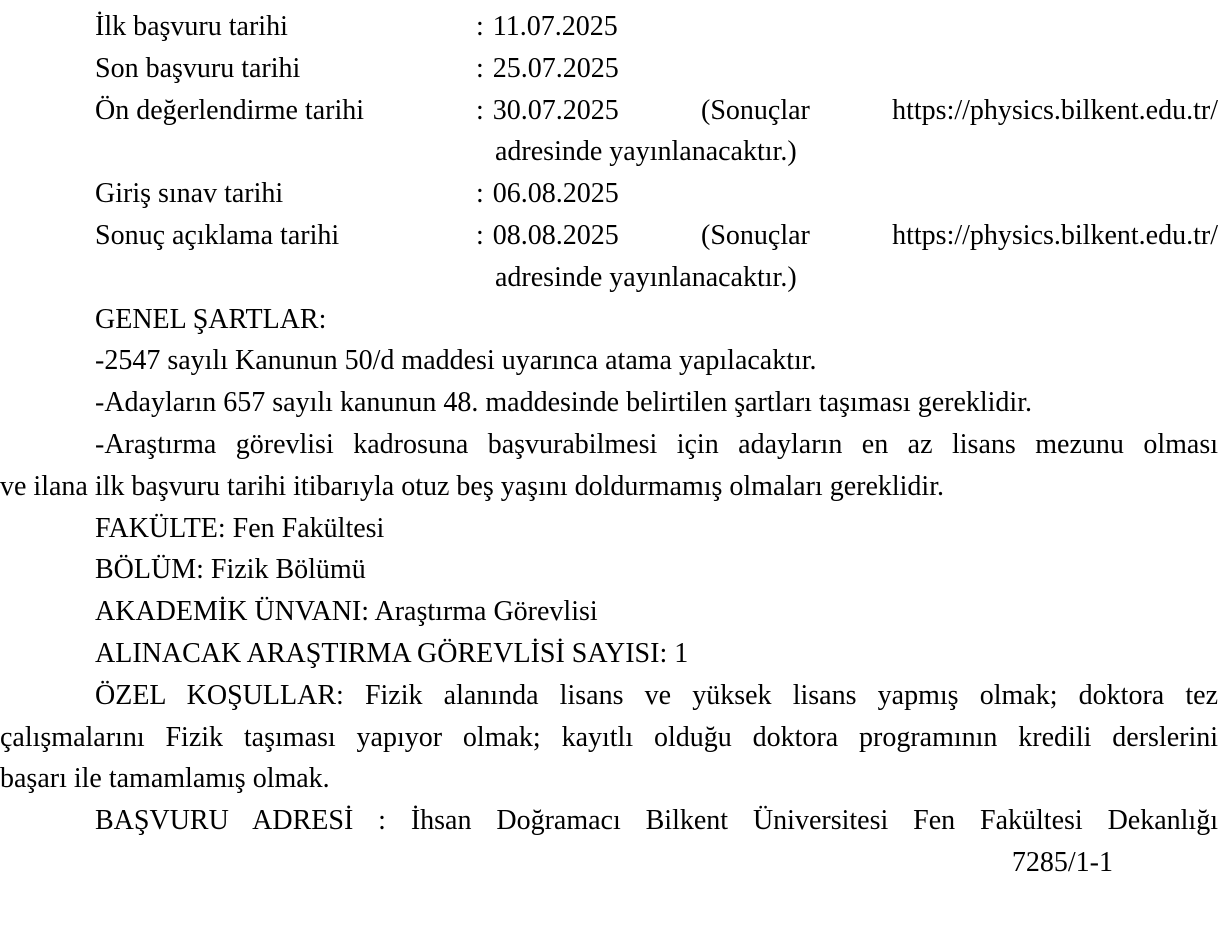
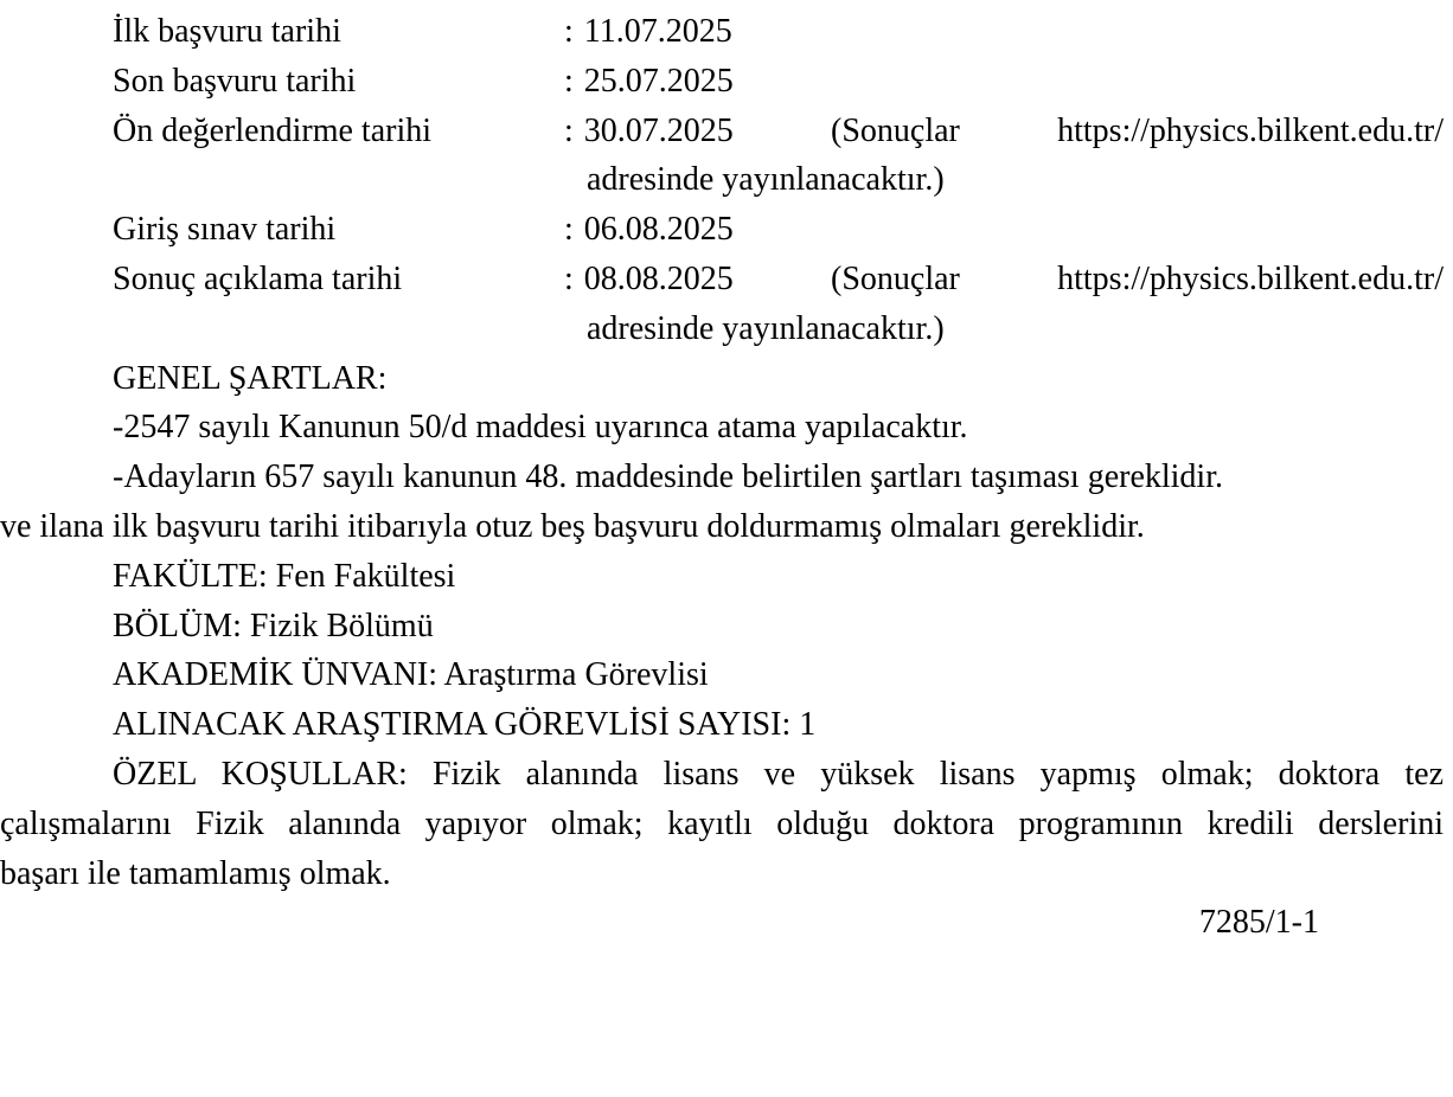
  İlk başvuru tarihi
  :
  11.07.2025
  Son başvuru tarihi
  :
  25.07.2025
  Ön değerlendirme tarihi
  :
  30.07.2025
  (Sonuçlar
  https://physics.bilkent.edu.tr/
  adresinde yayınlanacaktır.)
  Giriş sınav tarihi
  :
  06.08.2025
  Sonuç açıklama tarihi
  :
  08.08.2025
  (Sonuçlar
  https://physics.bilkent.edu.tr/
  adresinde yayınlanacaktır.)
  GENEL ŞARTLAR:
  -2547 sayılı Kanunun 50/d maddesi uyarınca atama yapılacaktır.
  -Adayların 657 sayılı kanunun 48. maddesinde belirtilen şartları taşıması gereklidir.
- -Araştırma görevlisi kadrosuna başvurabilmesi için adayların en az lisans mezunu olması
- ve ilana ilk başvuru tarihi itibarıyla otuz beş yaşını doldurmamış olmaları gereklidir.
+ ve ilana ilk başvuru tarihi itibarıyla otuz beş başvuru doldurmamış olmaları gereklidir.
  FAKÜLTE: Fen Fakültesi
  BÖLÜM: Fizik Bölümü
  AKADEMİK ÜNVANI: Araştırma Görevlisi
  ALINACAK ARAŞTIRMA GÖREVLİSİ SAYISI: 1
  ÖZEL KOŞULLAR: Fizik alanında lisans ve yüksek lisans yapmış olmak; doktora tez
- çalışmalarını Fizik taşıması yapıyor olmak; kayıtlı olduğu doktora programının kredili derslerini
+ çalışmalarını Fizik alanında yapıyor olmak; kayıtlı olduğu doktora programının kredili derslerini
  başarı ile tamamlamış olmak.
- BAŞVURU ADRESİ : İhsan Doğramacı Bilkent Üniversitesi Fen Fakültesi Dekanlığı
  7285/1-1
